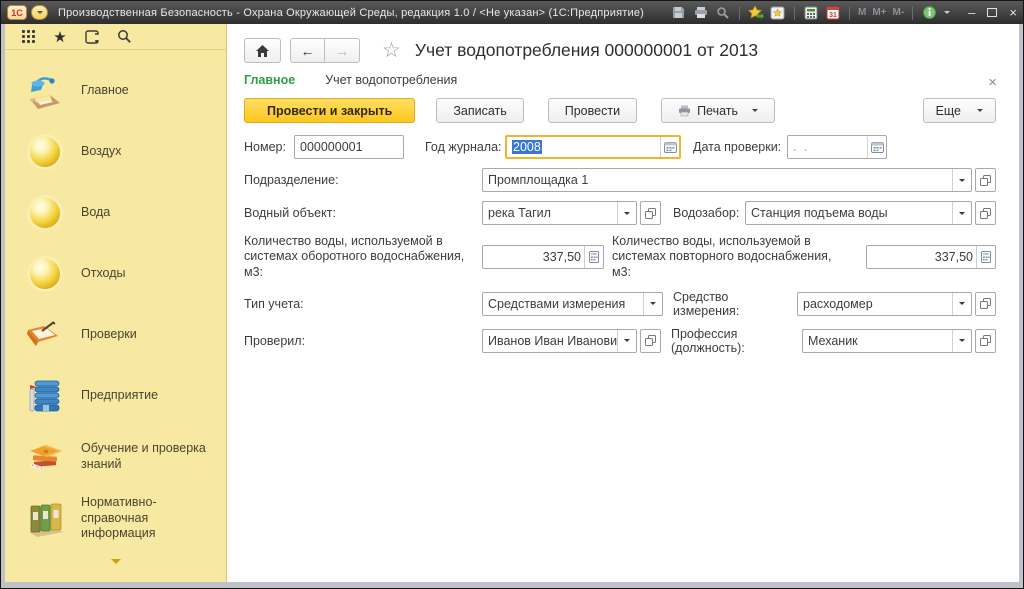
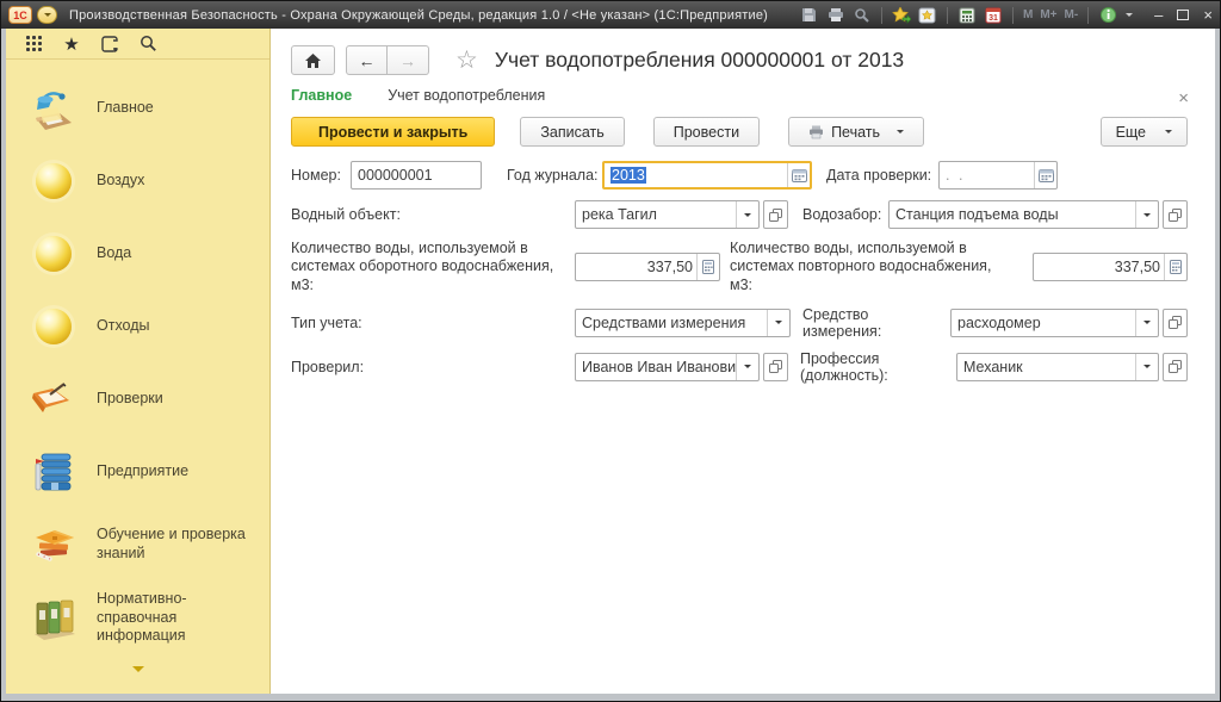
  1С
  Производственная Безопасность - Охрана Окружающей Среды, редакция 1.0 / <Не указан> (1С:Предприятие)
  M
  M+
  M-
  –
  ×
  ★
  Главное
  Воздух
  Вода
  Отходы
  Проверки
  Предприятие
  Обучение и проверка знаний
  Нормативно-справочная информация
  ×
  ←
  →
  ☆
  Учет водопотребления 000000001 от 2013
  Главное
  Учет водопотребления
  Провести и закрыть
  Записать
  Провести
  Печать
  Еще
  Номер:
  000000001
  Год журнала:
- 2008
+ 2013
  Дата проверки:
  . .
- Подразделение:
- Промплощадка 1
  Водный объект:
  река Тагил
  Водозабор:
  Станция подъема воды
  Количество воды, используемой в системах оборотного водоснабжения, м3:
  337,50
  Количество воды, используемой в системах повторного водоснабжения, м3:
  337,50
  Тип учета:
  Средствами измерения
  Средство измерения:
  расходомер
  Проверил:
  Иванов Иван Иванови
  Профессия (должность):
  Механик
